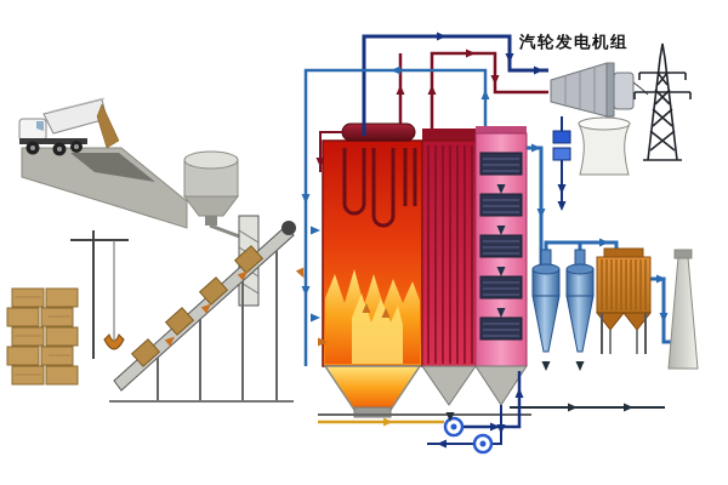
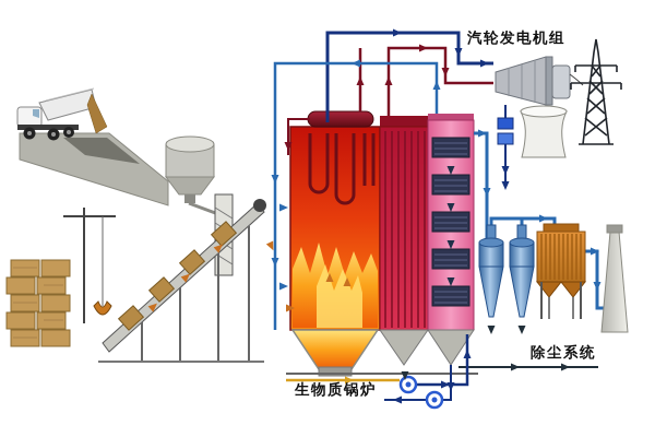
  汽轮发电机组
+ 生物质锅炉
+ 除尘系统
